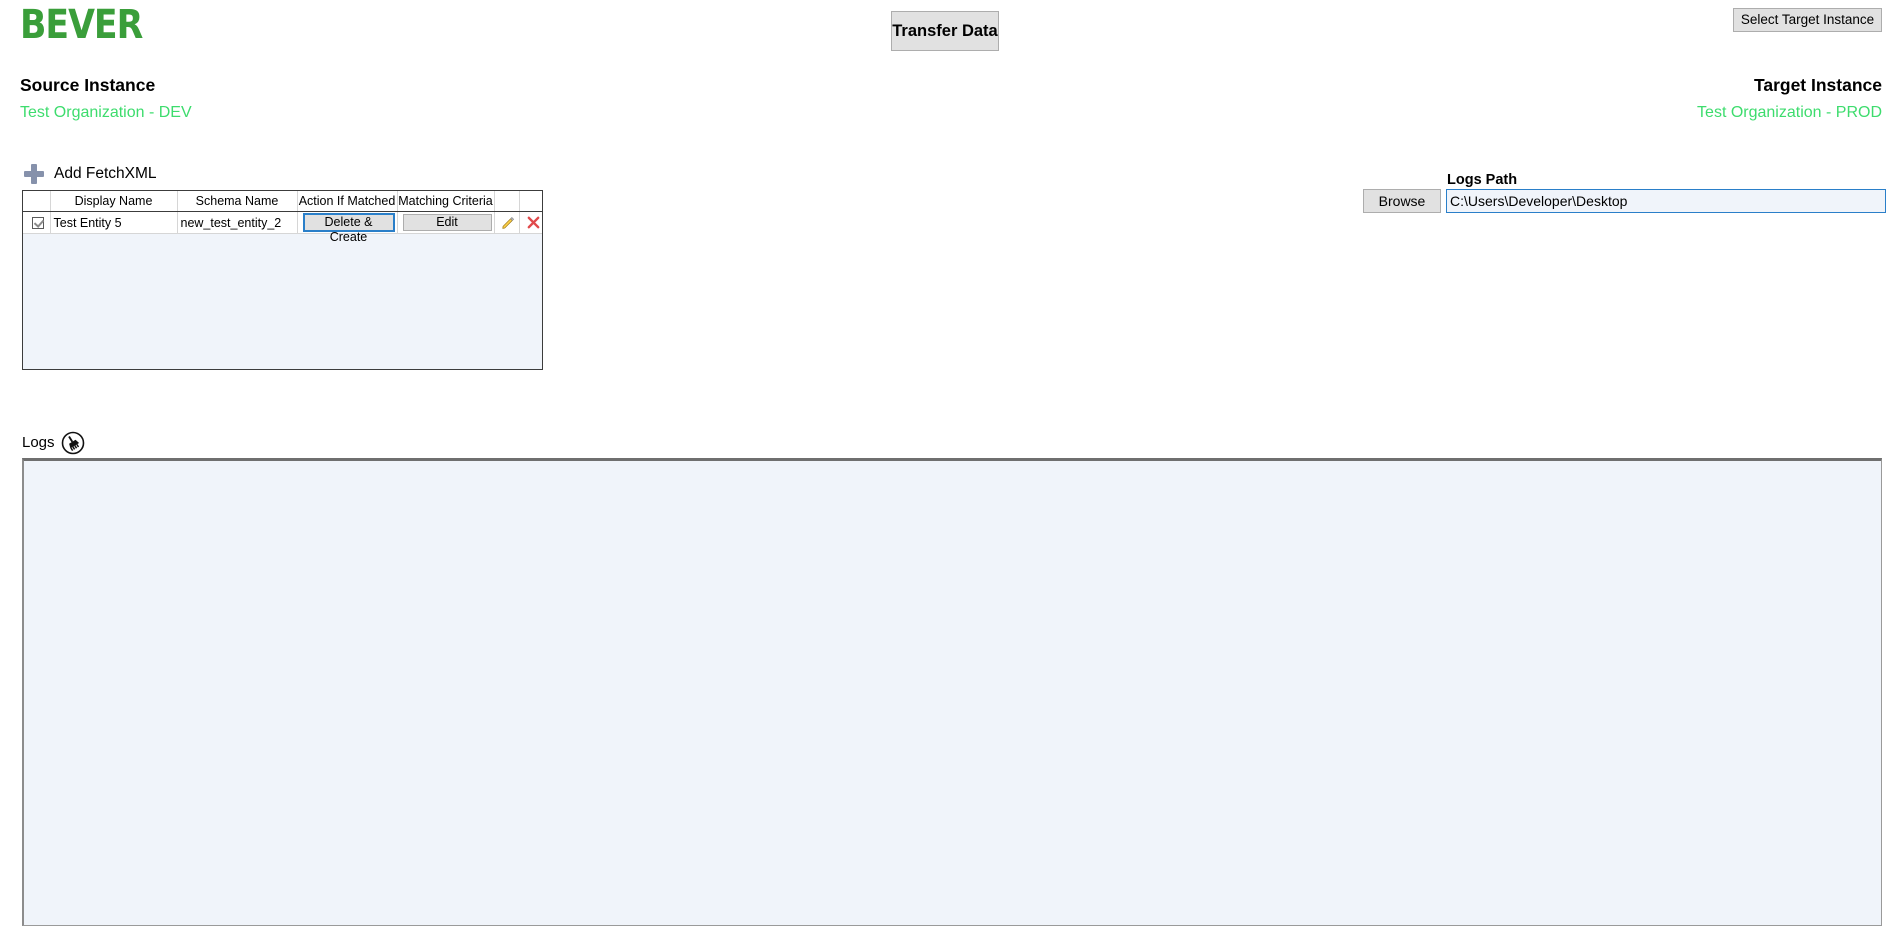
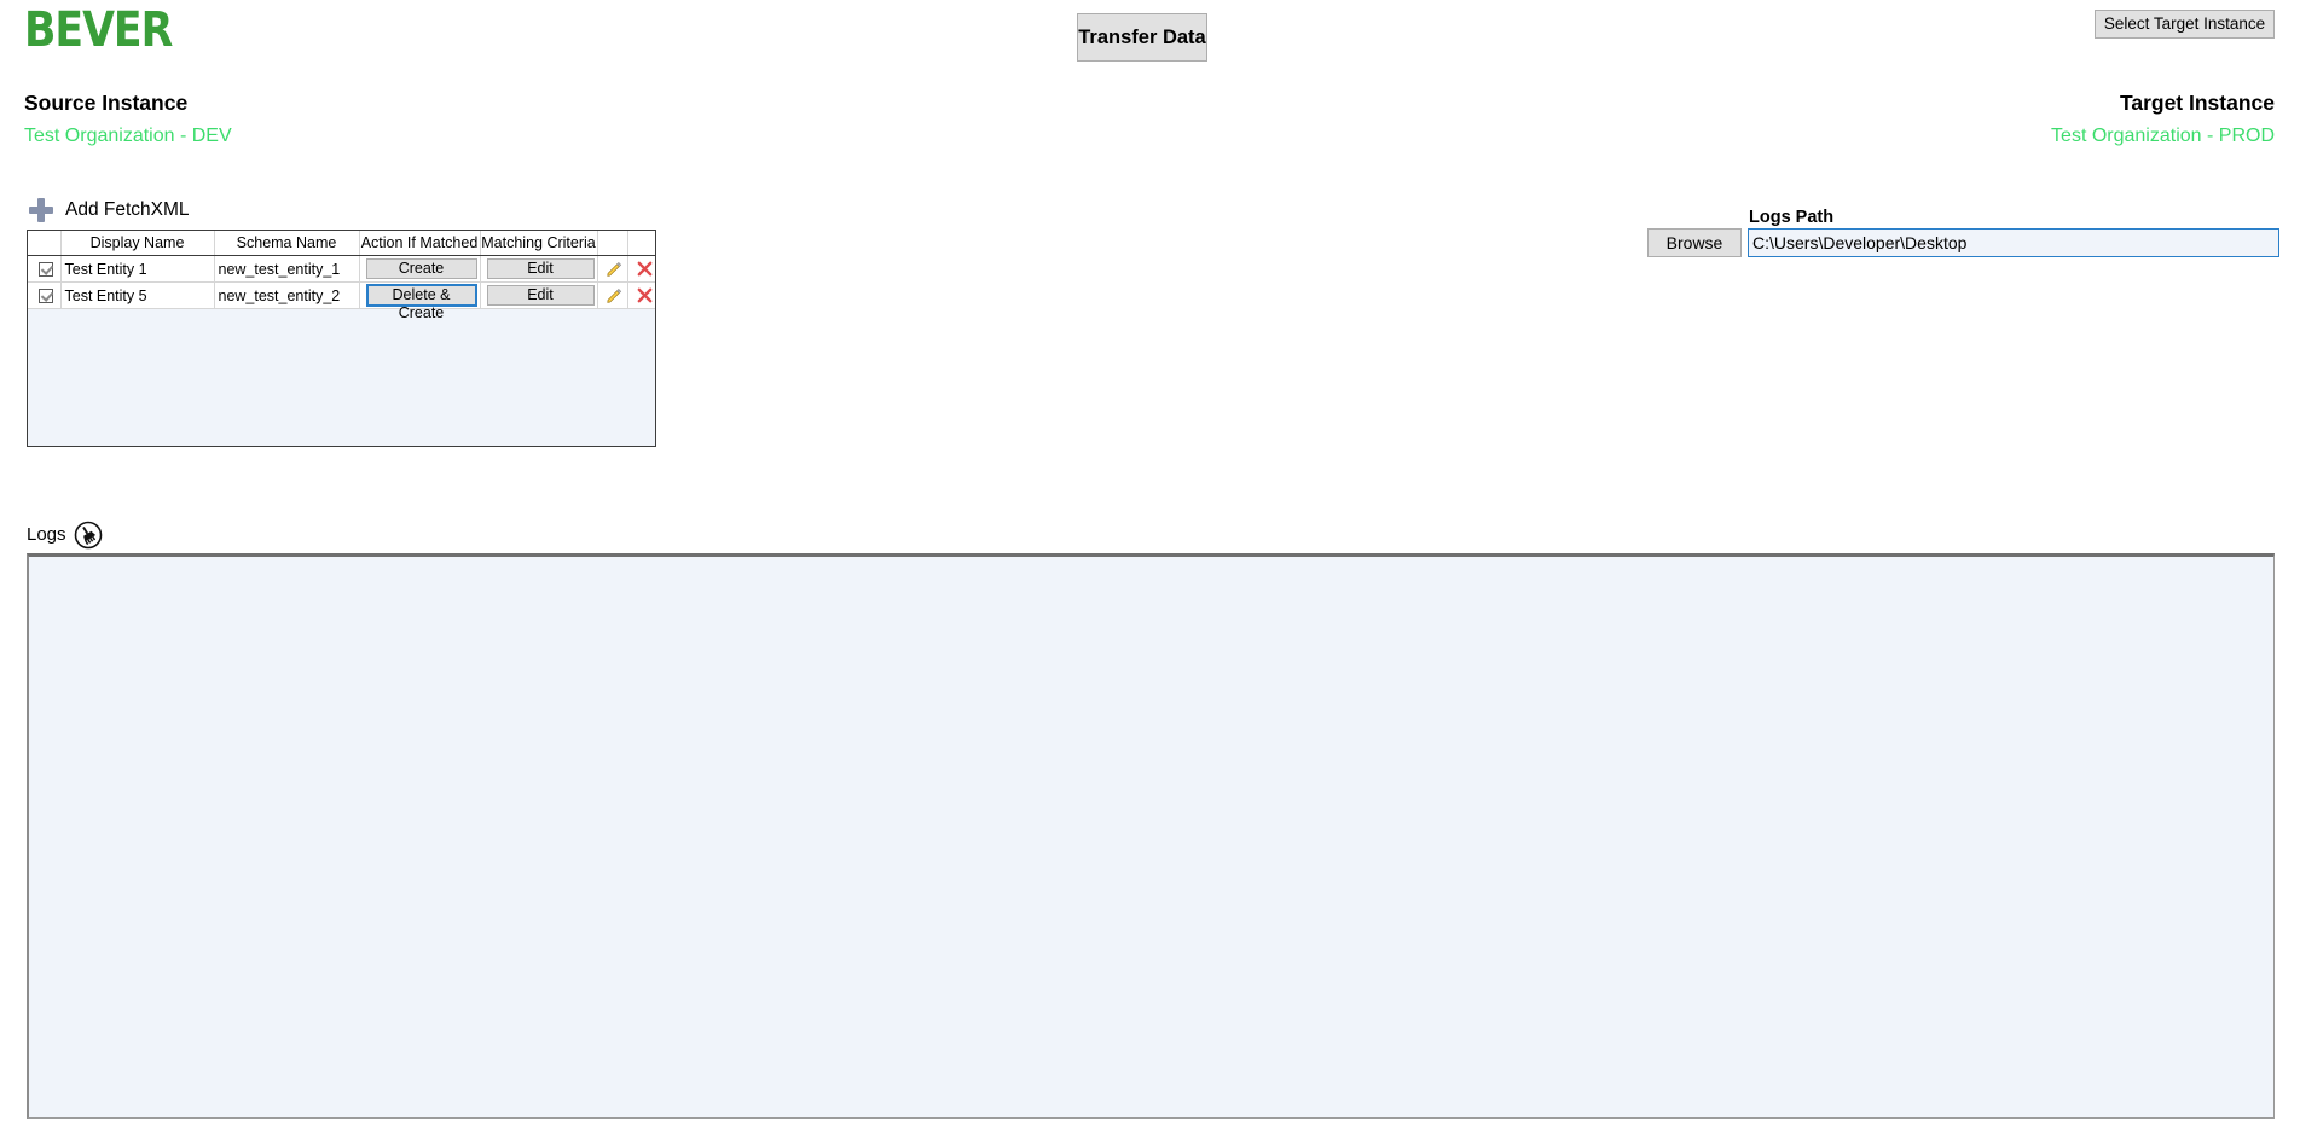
  BEVER
  Transfer Data
  Select Target Instance
  Source Instance
  Test Organization - DEV
  Target Instance
  Test Organization - PROD
  Add FetchXML
  	Display Name	Schema Name	Action If Matched	Matching Criteria
+ 	Test Entity 1	new_test_entity_1	Create	Edit
  	Test Entity 5	new_test_entity_2	Delete & Create	Edit
  Logs Path
  Browse
  C:\Users\Developer\Desktop
  Logs
